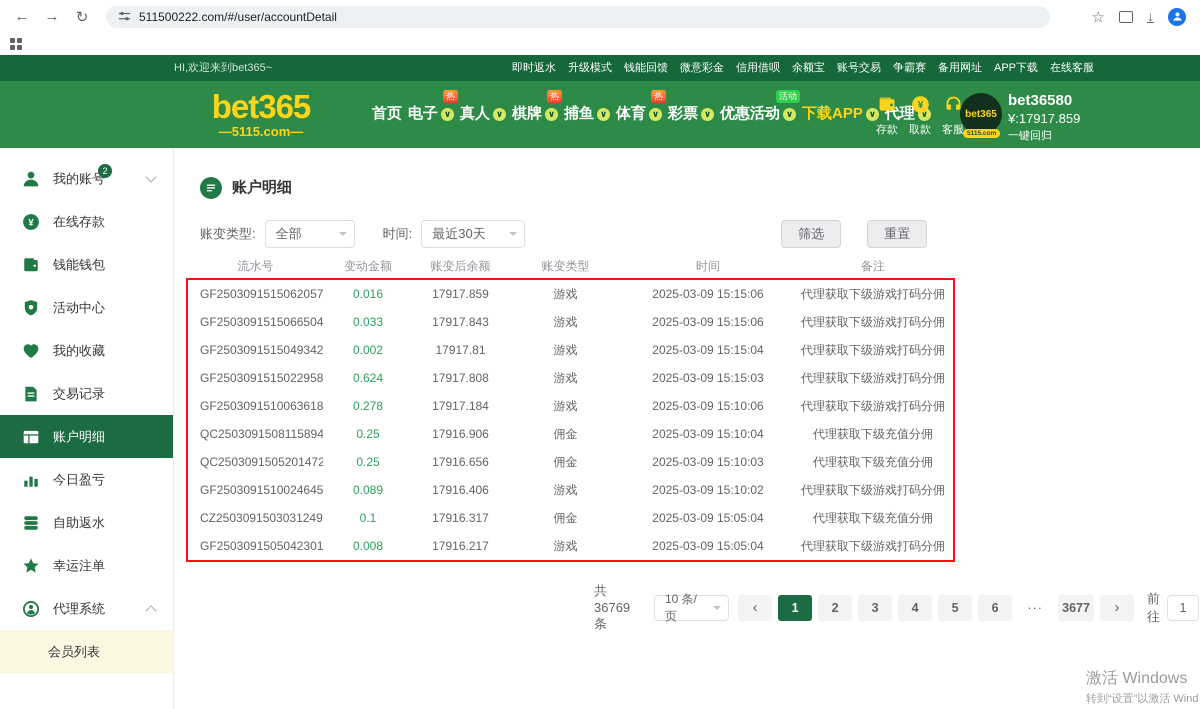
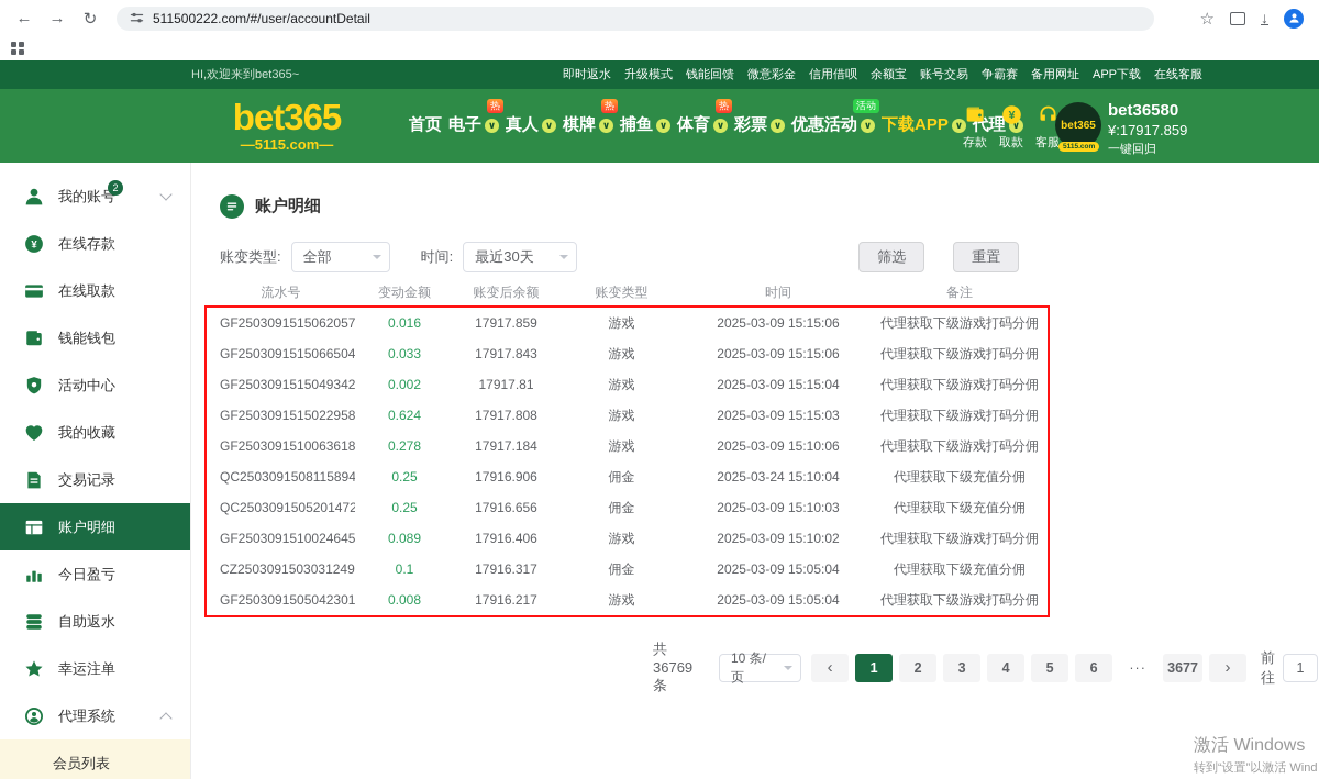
  ←
  →
  ↻
  511500222.com/#/user/accountDetail
  ☆
  ↓
  HI,欢迎来到bet365~
  即时返水
  升级模式
  钱能回馈
  微意彩金
  信用借呗
  余额宝
  账号交易
  争霸赛
  备用网址
  APP下载
  在线客服
  bet365
  —5115.com—
  首页
  电子
  ∨
  热
  真人
  ∨
  棋牌
  ∨
  热
  捕鱼
  ∨
  体育
  ∨
  热
  彩票
  ∨
  优惠活动
  ∨
  活动
  下载APP
  ∨
  代理
  ∨
  存款
  ¥
  取款
  客服
  bet365
  bet36580
  ¥:17917.859
  一键回归
  我的账号
  2
  ¥
  在线存款
+ 在线取款
  钱能钱包
  活动中心
  我的收藏
  交易记录
  账户明细
  今日盈亏
  自助返水
  幸运注单
  代理系统
  会员列表
  账户明细
  账变类型:
  全部
  时间:
  最近30天
  筛选
  重置
  流水号
  变动金额
  账变后余额
  账变类型
  时间
  备注
  GF2503091515062057
  0.016
  17917.859
  游戏
  2025-03-09 15:15:06
  代理获取下级游戏打码分佣
  GF2503091515066504
  0.033
  17917.843
  游戏
  2025-03-09 15:15:06
  代理获取下级游戏打码分佣
  GF2503091515049342
  0.002
  17917.81
  游戏
  2025-03-09 15:15:04
  代理获取下级游戏打码分佣
  GF2503091515022958
  0.624
  17917.808
  游戏
  2025-03-09 15:15:03
  代理获取下级游戏打码分佣
  GF2503091510063618
  0.278
  17917.184
  游戏
  2025-03-09 15:10:06
  代理获取下级游戏打码分佣
  QC2503091508115894
  0.25
  17916.906
  佣金
- 2025-03-09 15:10:04
+ 2025-03-24 15:10:04
  代理获取下级充值分佣
  QC2503091505201472
  0.25
  17916.656
  佣金
  2025-03-09 15:10:03
  代理获取下级充值分佣
  GF2503091510024645
  0.089
  17916.406
  游戏
  2025-03-09 15:10:02
  代理获取下级游戏打码分佣
  CZ2503091503031249
  0.1
  17916.317
  佣金
  2025-03-09 15:05:04
  代理获取下级充值分佣
  GF2503091505042301
  0.008
  17916.217
  游戏
  2025-03-09 15:05:04
  代理获取下级游戏打码分佣
  共 36769 条
  10 条/页
  ‹
  1
  2
  3
  4
  5
  6
  ···
  3677
  ›
  前往
  1
  激活 Windows
  转到“设置”以激活 Wind
